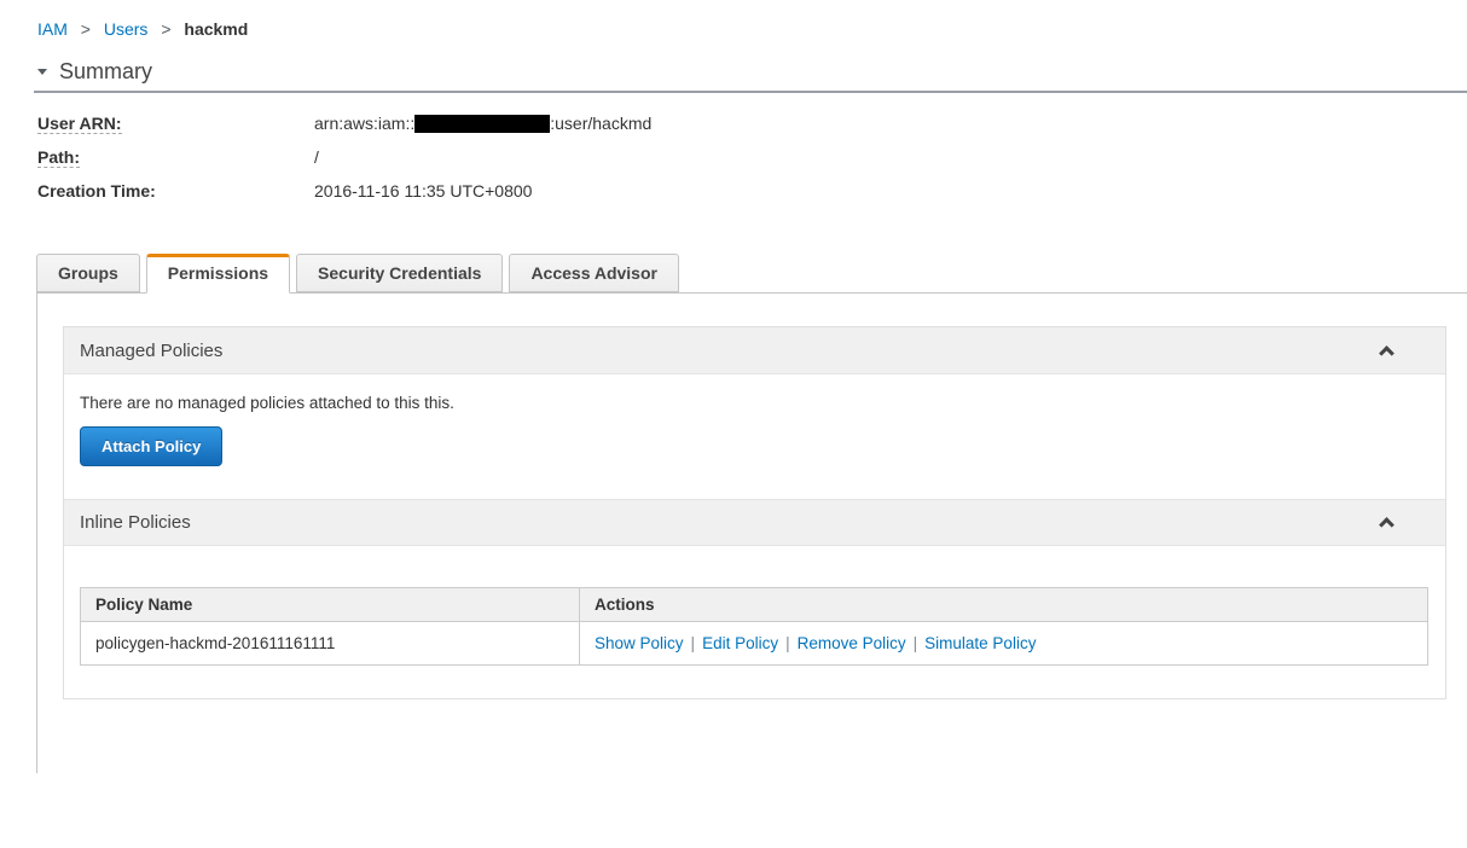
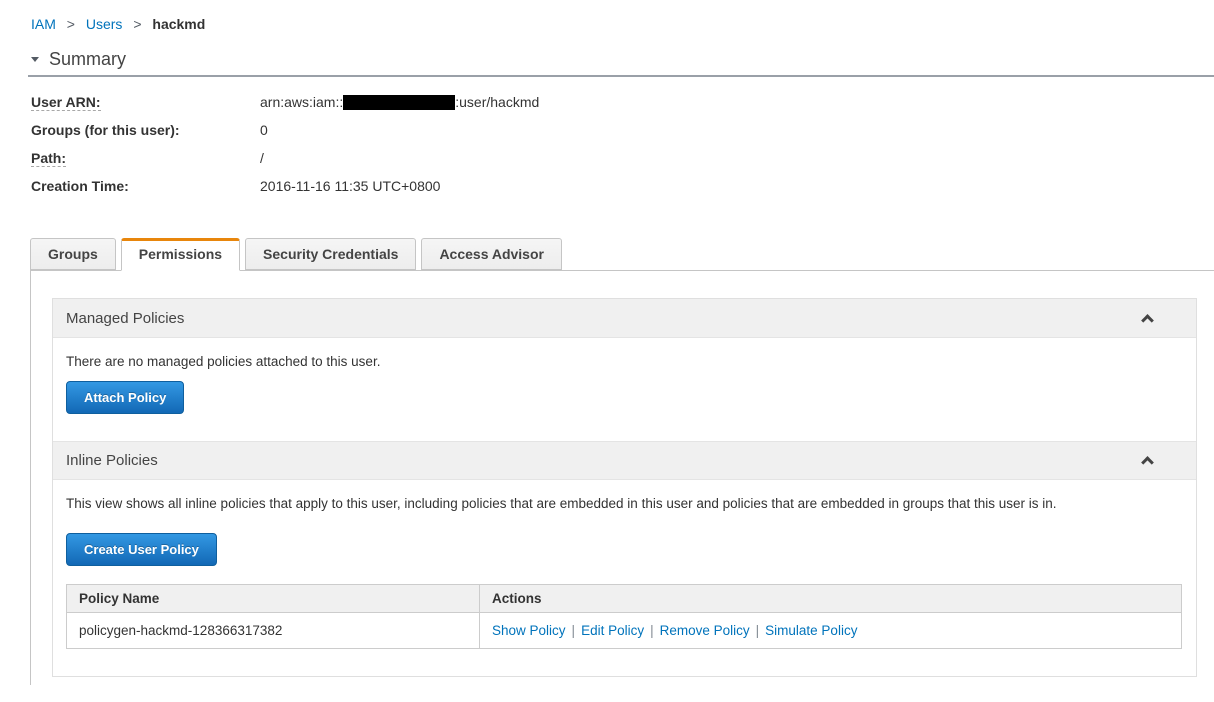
  IAM > Users > hackmd
  Summary
  User ARN:
  arn:aws:iam:: :user/hackmd
+ Groups (for this user):
+ 0
  Path:
  /
  Creation Time:
  2016-11-16 11:35 UTC+0800
  Groups
  Permissions
  Security Credentials
  Access Advisor
  Managed Policies
- There are no managed policies attached to this this.
+ There are no managed policies attached to this user.
  Attach Policy
  Inline Policies
+ This view shows all inline policies that apply to this user, including policies that are embedded in this user and policies that are embedded in groups that this user is in.
+ Create User Policy
  Policy Name	Actions
- policygen-hackmd-201611161111	Show Policy | Edit Policy | Remove Policy | Simulate Policy
+ policygen-hackmd-128366317382	Show Policy | Edit Policy | Remove Policy | Simulate Policy
